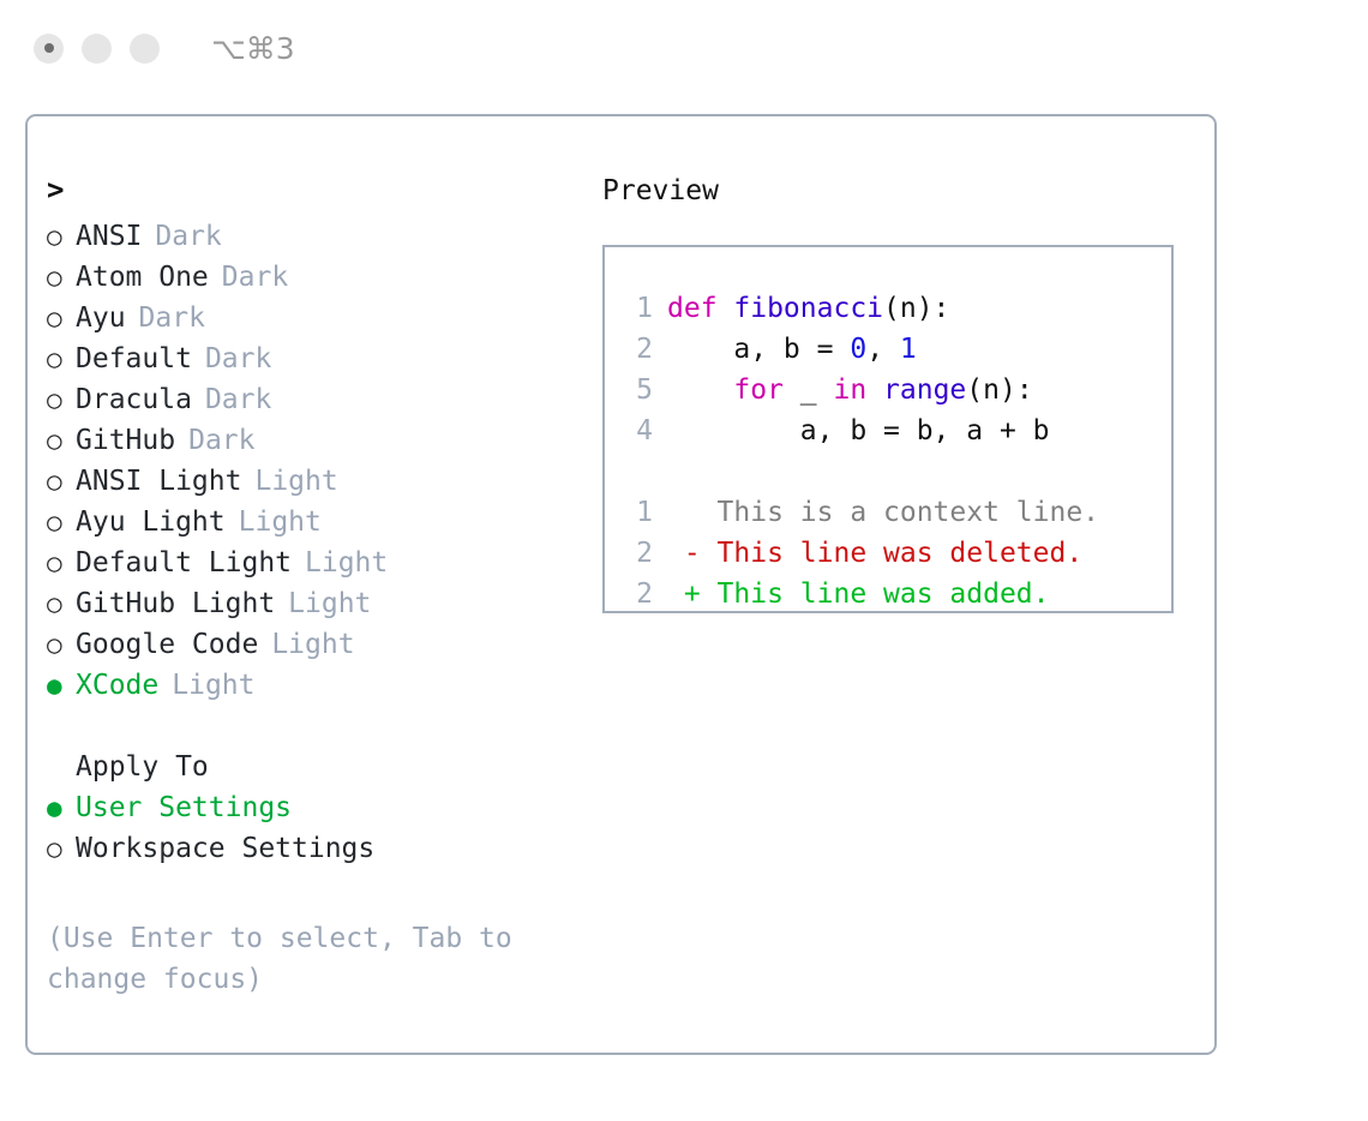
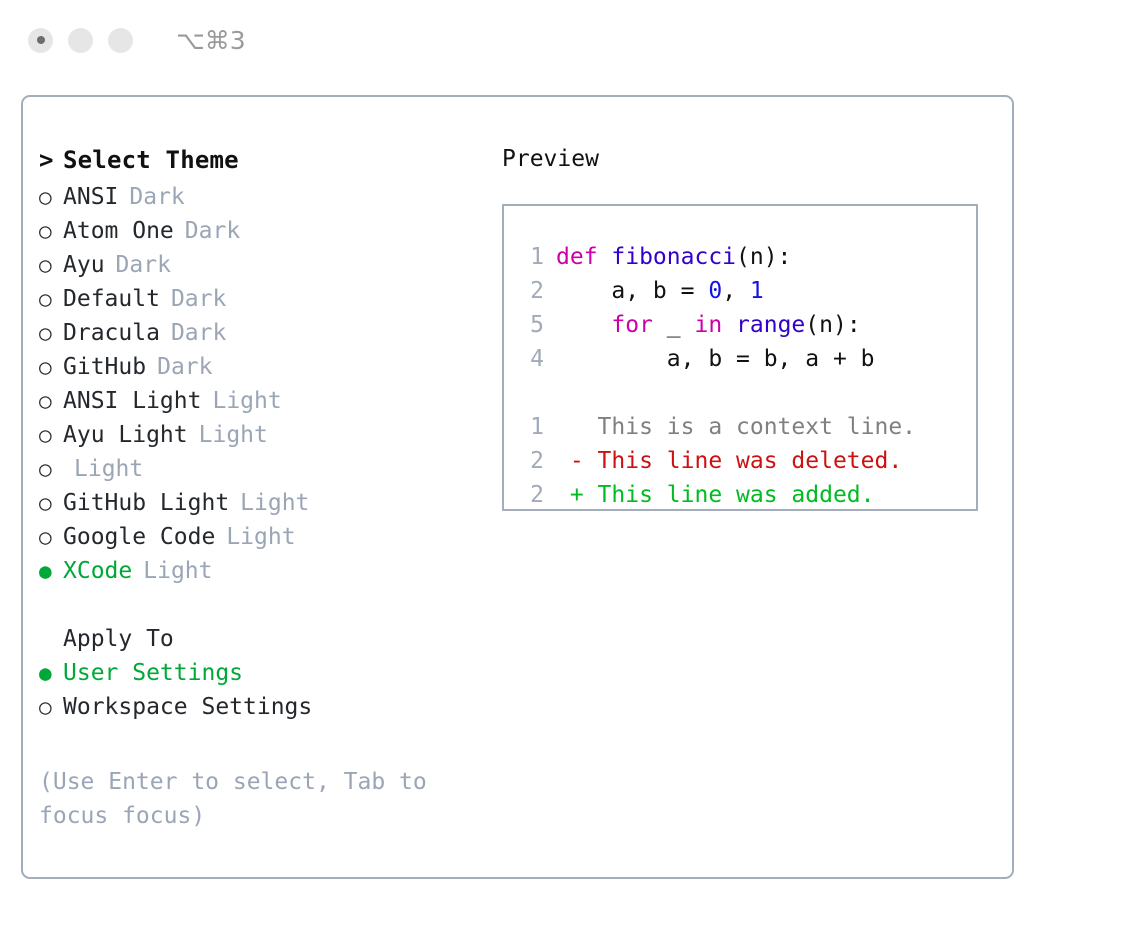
  ⌥⌘3
  >
+ Select Theme
  ○
  ANSI
  Dark
  ○
  Atom One
  Dark
  ○
  Ayu
  Dark
  ○
  Default
  Dark
  ○
  Dracula
  Dark
  ○
  GitHub
  Dark
  ○
  ANSI Light
  Light
  ○
  Ayu Light
  Light
  ○
- Default Light
  Light
  ○
  GitHub Light
  Light
  ○
  Google Code
  Light
  ●
  XCode
  Light
  Apply To
  ●
  User Settings
  ○
  Workspace Settings
- (Use Enter to select, Tab to change focus)
+ (Use Enter to select, Tab to focus focus)
  Preview
  1 def fibonacci(n):
  2 a, b = 0, 1
  5 for _ in range(n):
  4 a, b = b, a + b
  1 This is a context line.
  2 - This line was deleted.
  2 + This line was added.
